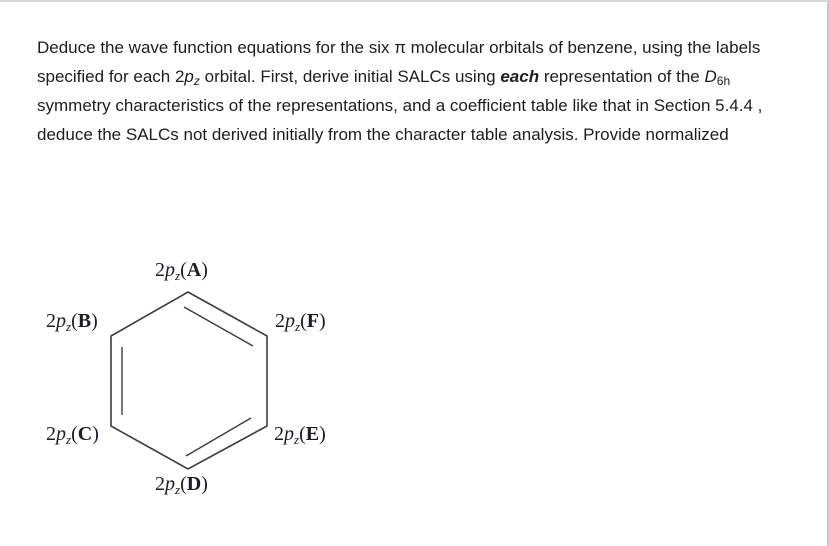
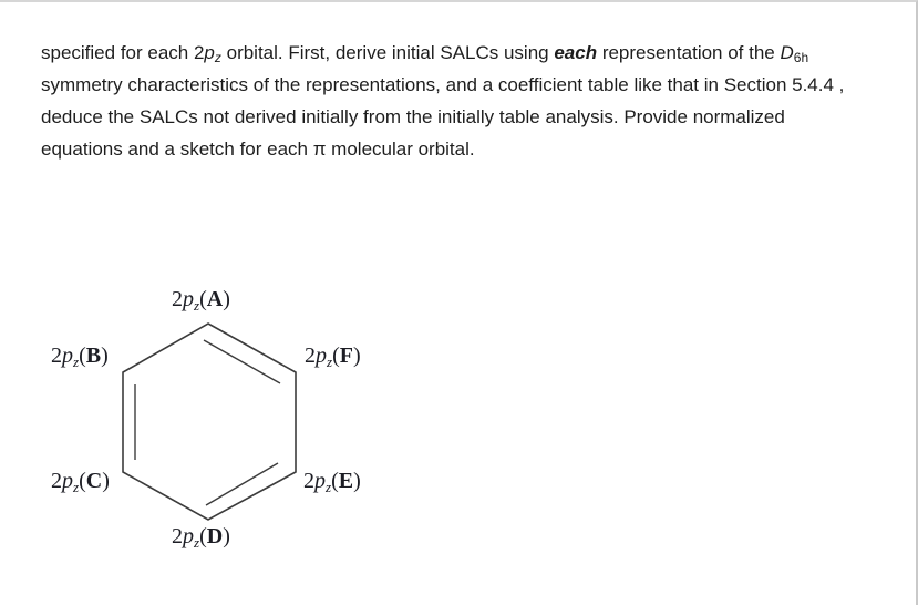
- Deduce the wave function equations for the six π molecular orbitals of benzene, using the labels
  specified for each 2pz orbital. First, derive initial SALCs using each representation of the D6h
  symmetry characteristics of the representations, and a coefficient table like that in Section 5.4.4 ,
- deduce the SALCs not derived initially from the character table analysis. Provide normalized
+ deduce the SALCs not derived initially from the initially table analysis. Provide normalized
+ equations and a sketch for each π molecular orbital.
  2pz(A)
  2pz(B)
  2pz(C)
  2pz(D)
  2pz(E)
  2pz(F)
